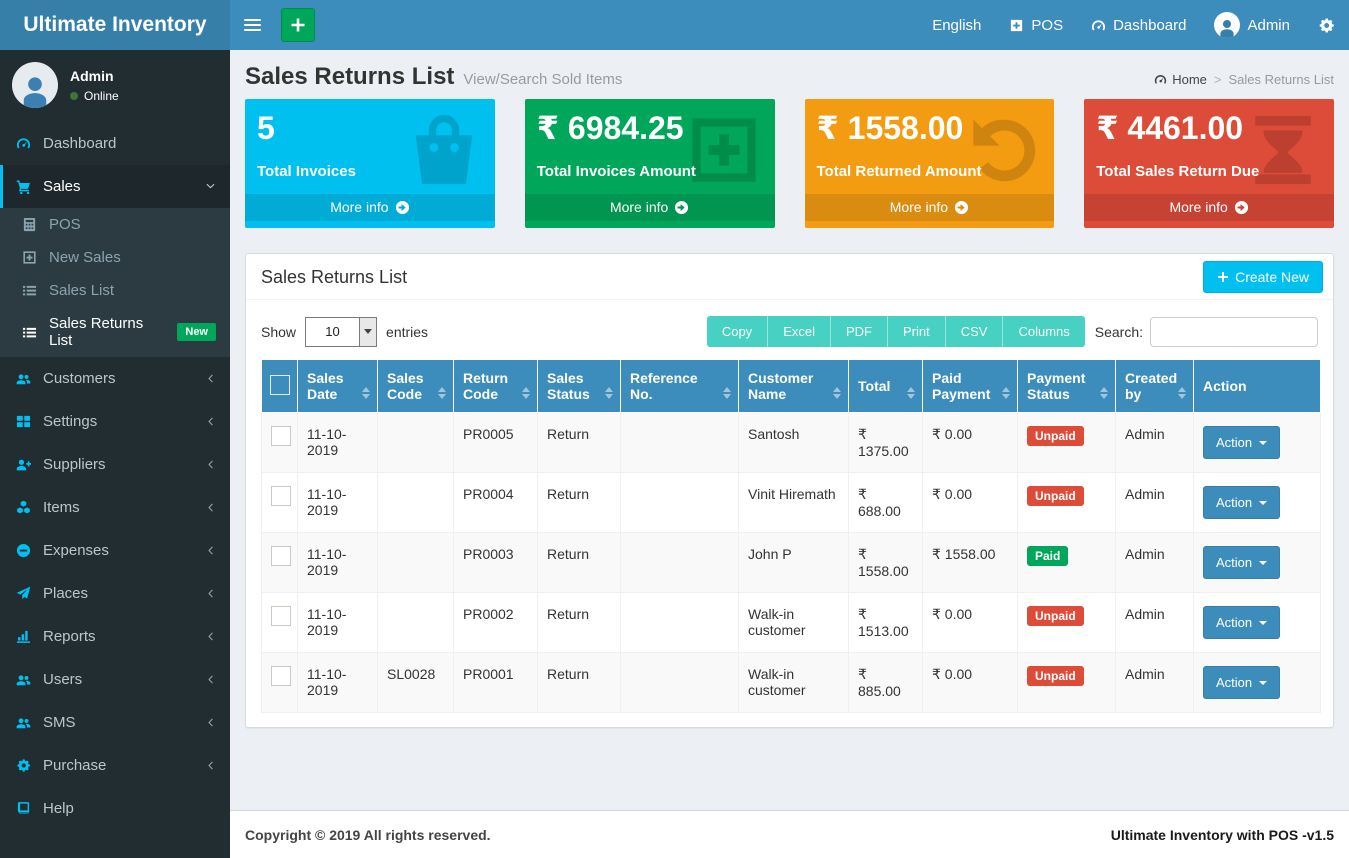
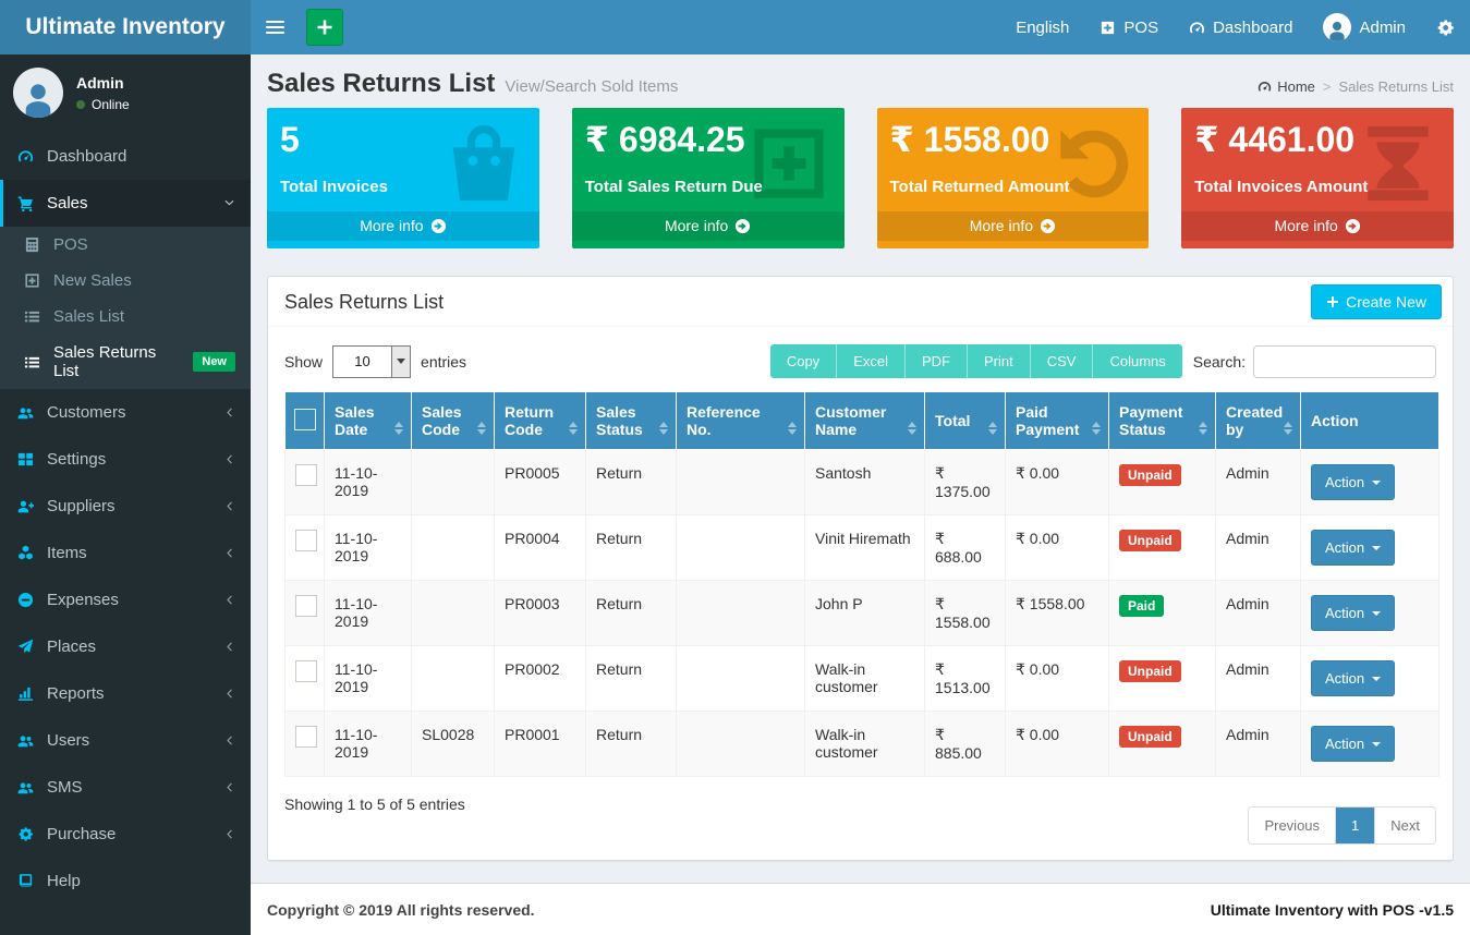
  Ultimate Inventory
  English
  POS
  Dashboard
  Admin
  Admin
  Online
  Dashboard
  Sales
  POS
  New Sales
  Sales List
  Sales Returns List
  New
  Customers
  Settings
  Suppliers
  Items
  Expenses
  Places
  Reports
  Users
  SMS
  Purchase
  Help
  Sales Returns List
  View/Search Sold Items
  Home
  >
  Sales Returns List
  5
  Total Invoices
  More info
  ₹ 6984.25
- Total Invoices Amount
+ Total Sales Return Due
  More info
  ₹ 1558.00
  Total Returned Amount
  More info
  ₹ 4461.00
- Total Sales Return Due
+ Total Invoices Amount
  More info
  Sales Returns List
  Create New
  Show
  10
  entries
  Copy
  Excel
  PDF
  Print
  CSV
  Columns
  Search:
  	Sales Date	Sales Code	Return Code	Sales Status	Reference No.	Customer Name	Total	Paid Payment	Payment Status	Created by	Action
  	11-10-2019		PR0005	Return		Santosh	₹ 1375.00	₹ 0.00	Unpaid	Admin	Action
  	11-10-2019		PR0004	Return		Vinit Hiremath	₹ 688.00	₹ 0.00	Unpaid	Admin	Action
  	11-10-2019		PR0003	Return		John P	₹ 1558.00	₹ 1558.00	Paid	Admin	Action
  	11-10-2019		PR0002	Return		Walk-in customer	₹ 1513.00	₹ 0.00	Unpaid	Admin	Action
  	11-10-2019	SL0028	PR0001	Return		Walk-in customer	₹ 885.00	₹ 0.00	Unpaid	Admin	Action
+ Showing 1 to 5 of 5 entries
+ Previous
+ 1
+ Next
  Copyright © 2019 All rights reserved.
  Ultimate Inventory with POS -v1.5
